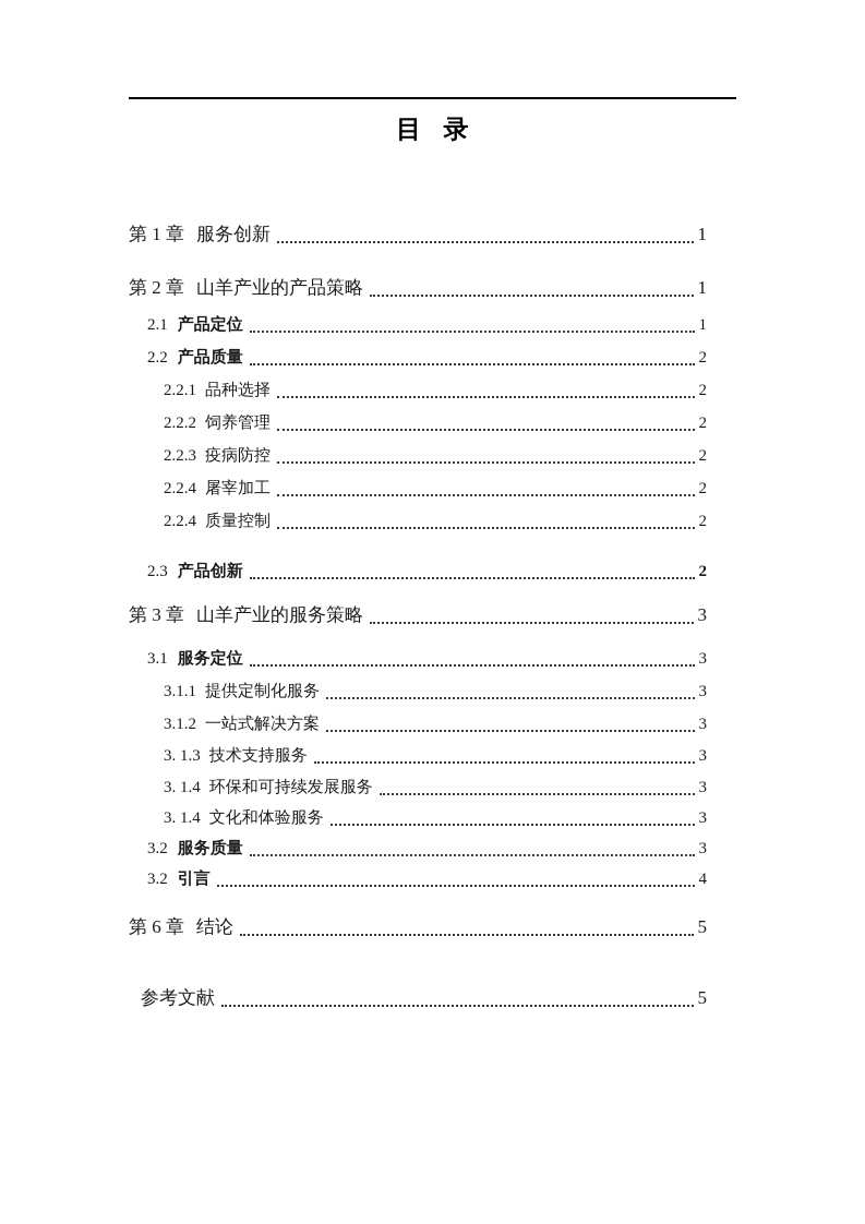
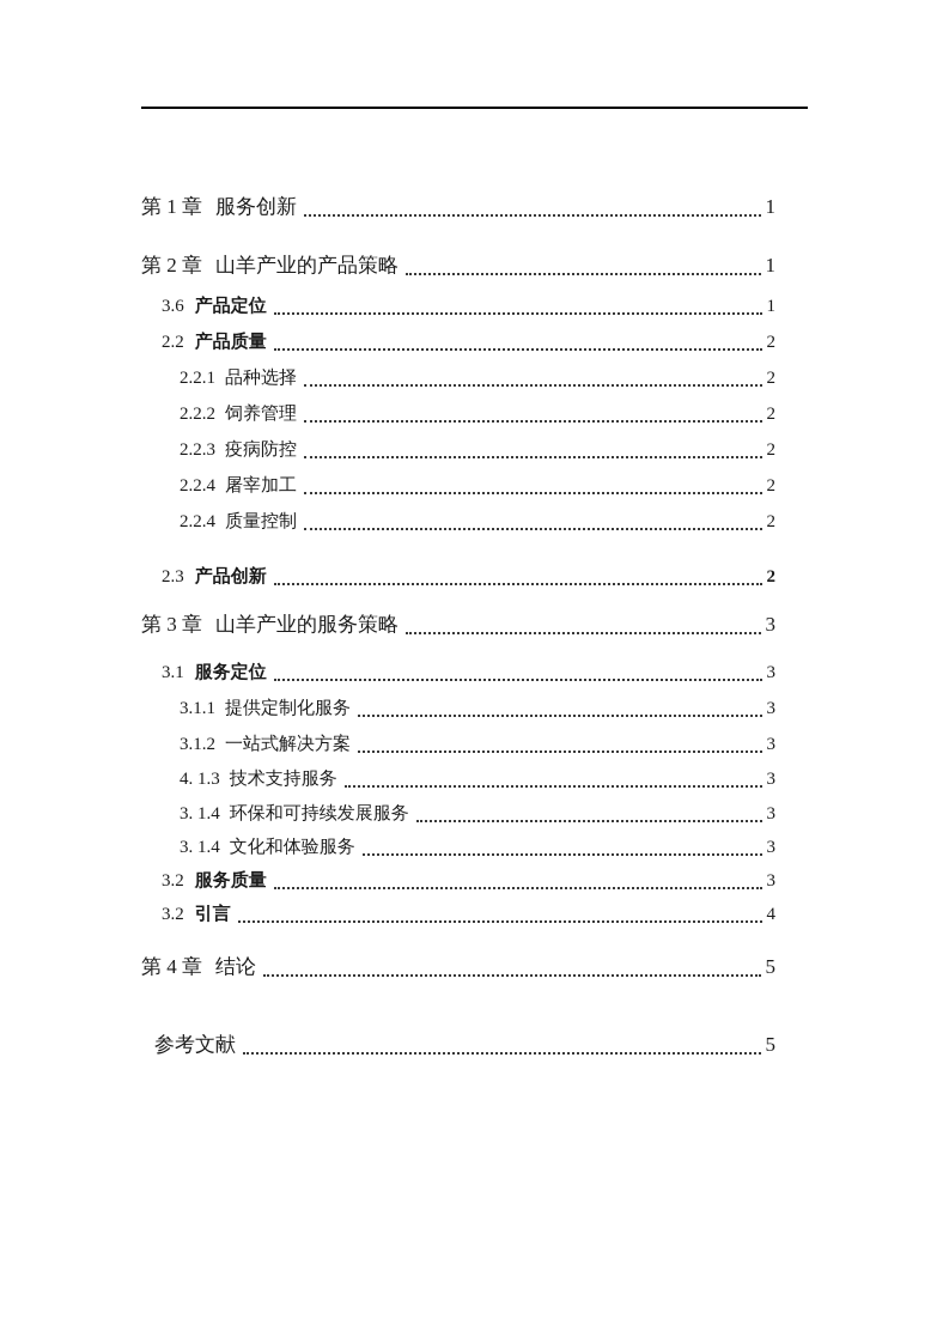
- 目 录
  第 1 章
  服务创新
  1
  第 2 章
  山羊产业的产品策略
  1
- 2.1
+ 3.6
  产品定位
  1
  2.2
  产品质量
  2
  2.2.1
  品种选择
  2
  2.2.2
  饲养管理
  2
  2.2.3
  疫病防控
  2
  2.2.4
  屠宰加工
  2
  2.2.4
  质量控制
  2
  2.3
  产品创新
  2
  第 3 章
  山羊产业的服务策略
  3
  3.1
  服务定位
  3
  3.1.1
  提供定制化服务
  3
  3.1.2
  一站式解决方案
  3
- 3. 1.3
+ 4. 1.3
  技术支持服务
  3
  3. 1.4
  环保和可持续发展服务
  3
  3. 1.4
  文化和体验服务
  3
  3.2
  服务质量
  3
  3.2
  引言
  4
- 第 6 章
+ 第 4 章
  结论
  5
  参考文献
  5
